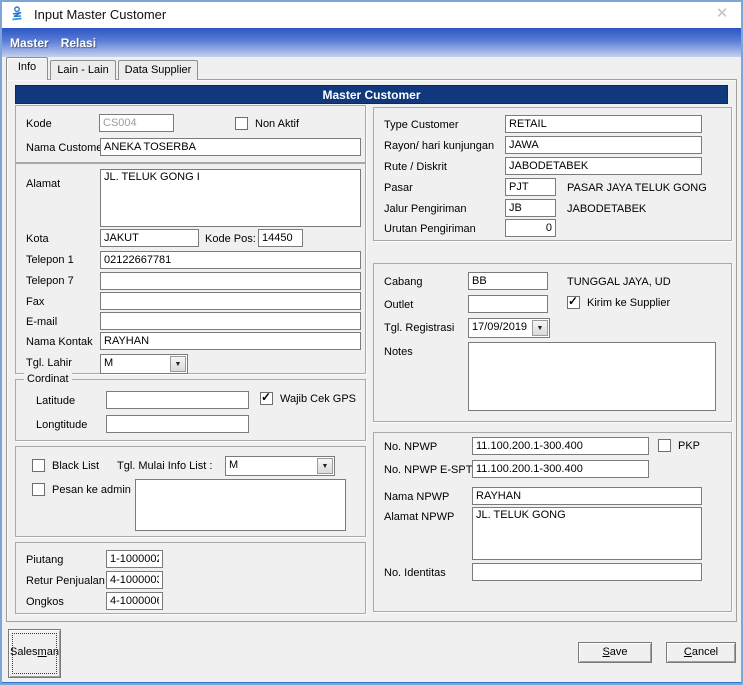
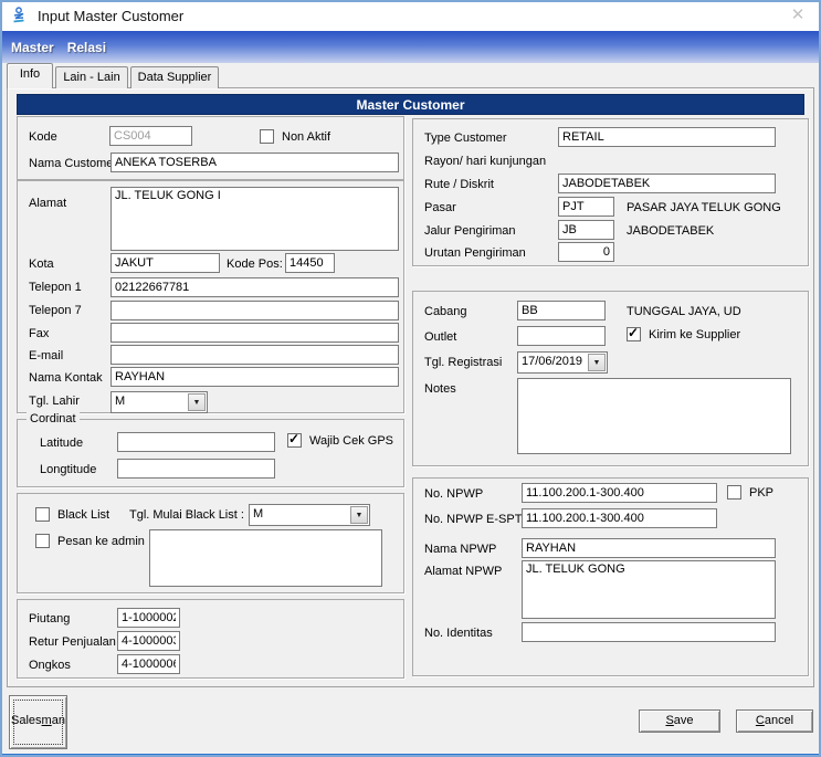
  Input Master Customer
  ✕
  Master
  Relasi
  Info
  Lain - Lain
  Data Supplier
  Master Customer
  Kode
  CS004
  Non Aktif
  Nama Custom
  ANEKA TOSERBA
  Alamat
  JL. TELUK GONG I
  Kota
  JAKUT
  Kode Pos:
  14450
  Telepon 1
  02122667781
  Telepon 7
  Fax
  E-mail
  Nama Kontak
  RAYHAN
  Tgl. Lahir
  M
  Cordinat
  Latitude
  ✓
  Wajib Cek GPS
  Longtitude
  Black List
- Tgl. Mulai Info List :
+ Tgl. Mulai Black List :
  M
  Pesan ke admin
  Piutang
  1-100000
  Retur Penjualan
  4-100000
  Ongkos
  4-100000
  Type Customer
  RETAIL
  Rayon/ hari kunjungan
- JAWA
  Rute / Diskrit
  JABODETABEK
  Pasar
  PJT
  PASAR JAYA TELUK GONG
  Jalur Pengiriman
  JB
  JABODETABEK
  Urutan Pengiriman
  0
  Cabang
  BB
  TUNGGAL JAYA, UD
  Outlet
  ✓
  Kirim ke Supplier
  Tgl. Registrasi
- 17/09/2019
+ 17/06/2019
  Notes
  No. NPWP
  11.100.200.1-300.400
  PKP
  No. NPWP E-SPT
  11.100.200.1-300.400
  Nama NPWP
  RAYHAN
  Alamat NPWP
  JL. TELUK GONG
  No. Identitas
  Salesman
  Save
  Cancel
